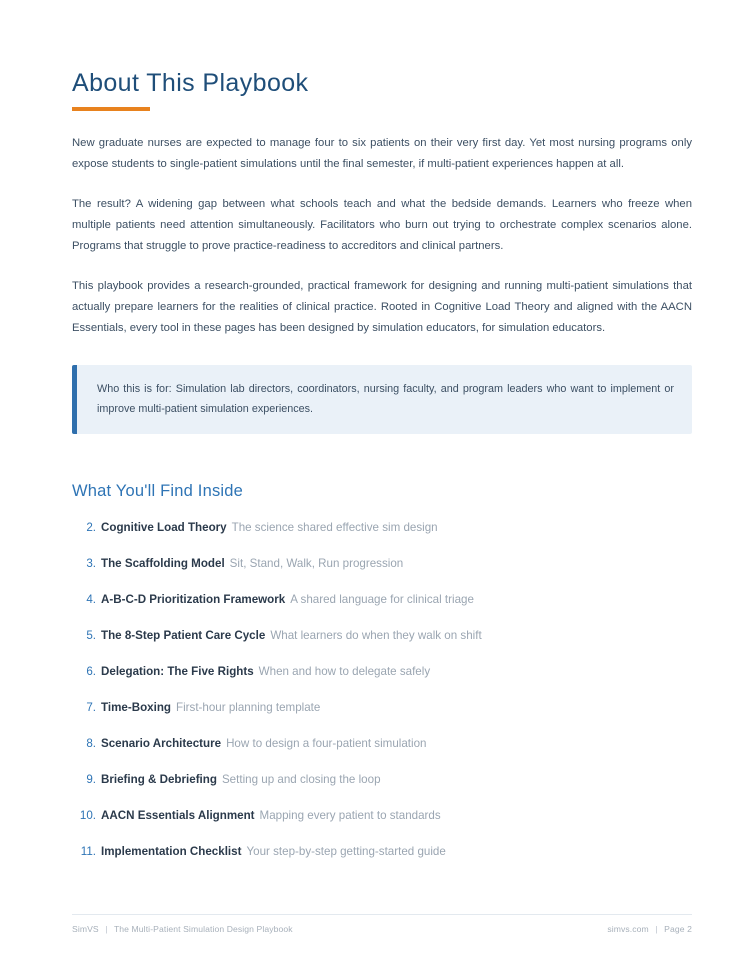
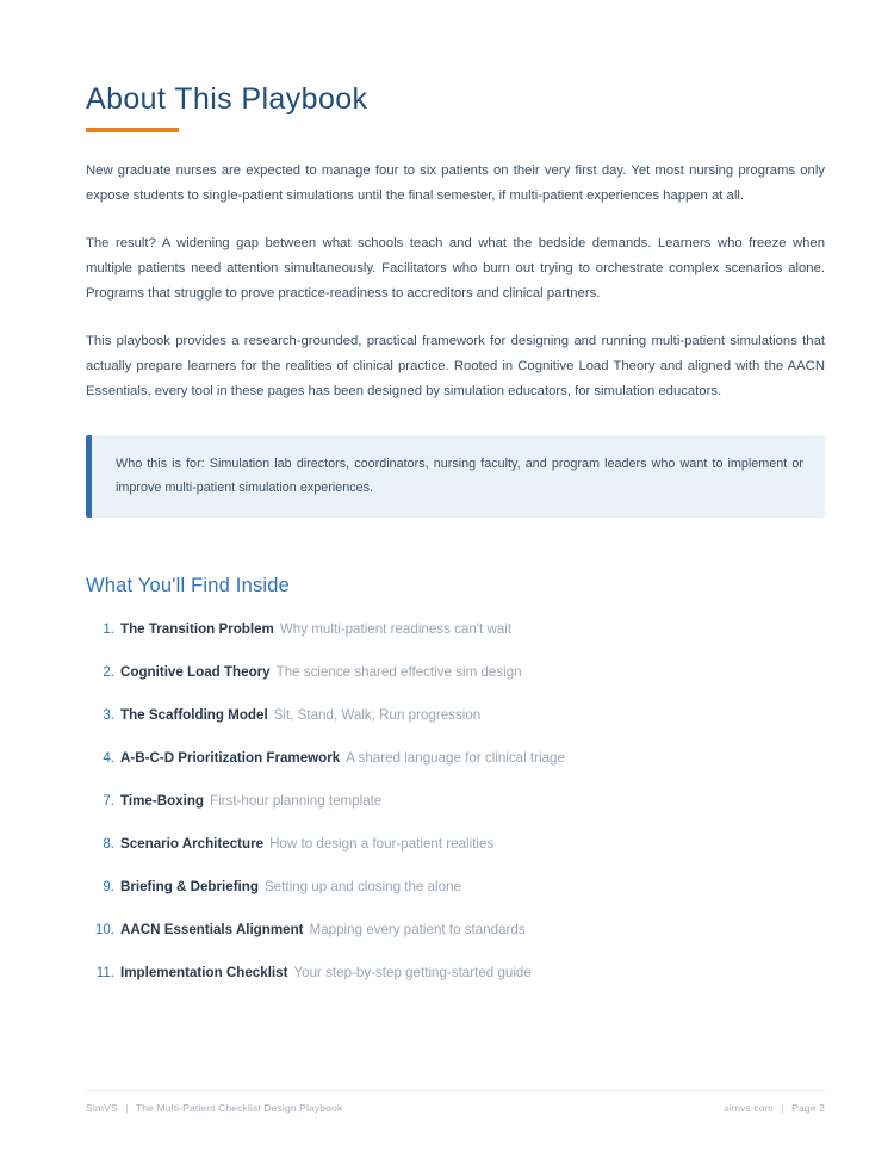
  About This Playbook
  New graduate nurses are expected to manage four to six patients on their very first day. Yet most nursing programs only expose students to single-patient simulations until the final semester, if multi-patient experiences happen at all.
  The result? A widening gap between what schools teach and what the bedside demands. Learners who freeze when multiple patients need attention simultaneously. Facilitators who burn out trying to orchestrate complex scenarios alone. Programs that struggle to prove practice-readiness to accreditors and clinical partners.
  This playbook provides a research-grounded, practical framework for designing and running multi-patient simulations that actually prepare learners for the realities of clinical practice. Rooted in Cognitive Load Theory and aligned with the AACN Essentials, every tool in these pages has been designed by simulation educators, for simulation educators.
  Who this is for: Simulation lab directors, coordinators, nursing faculty, and program leaders who want to implement or improve multi-patient simulation experiences.
  What You'll Find Inside
+ 1.
+ The Transition Problem
+ Why multi-patient readiness can't wait
  2.
  Cognitive Load Theory
  The science shared effective sim design
  3.
  The Scaffolding Model
  Sit, Stand, Walk, Run progression
  4.
  A-B-C-D Prioritization Framework
  A shared language for clinical triage
- 5.
- The 8-Step Patient Care Cycle
- What learners do when they walk on shift
- 6.
- Delegation: The Five Rights
- When and how to delegate safely
  7.
  Time-Boxing
  First-hour planning template
  8.
  Scenario Architecture
- How to design a four-patient simulation
+ How to design a four-patient realities
  9.
  Briefing & Debriefing
- Setting up and closing the loop
+ Setting up and closing the alone
  10.
  AACN Essentials Alignment
  Mapping every patient to standards
  11.
  Implementation Checklist
  Your step-by-step getting-started guide
- SimVS | The Multi-Patient Simulation Design Playbook
+ SimVS | The Multi-Patient Checklist Design Playbook
  simvs.com | Page 2
